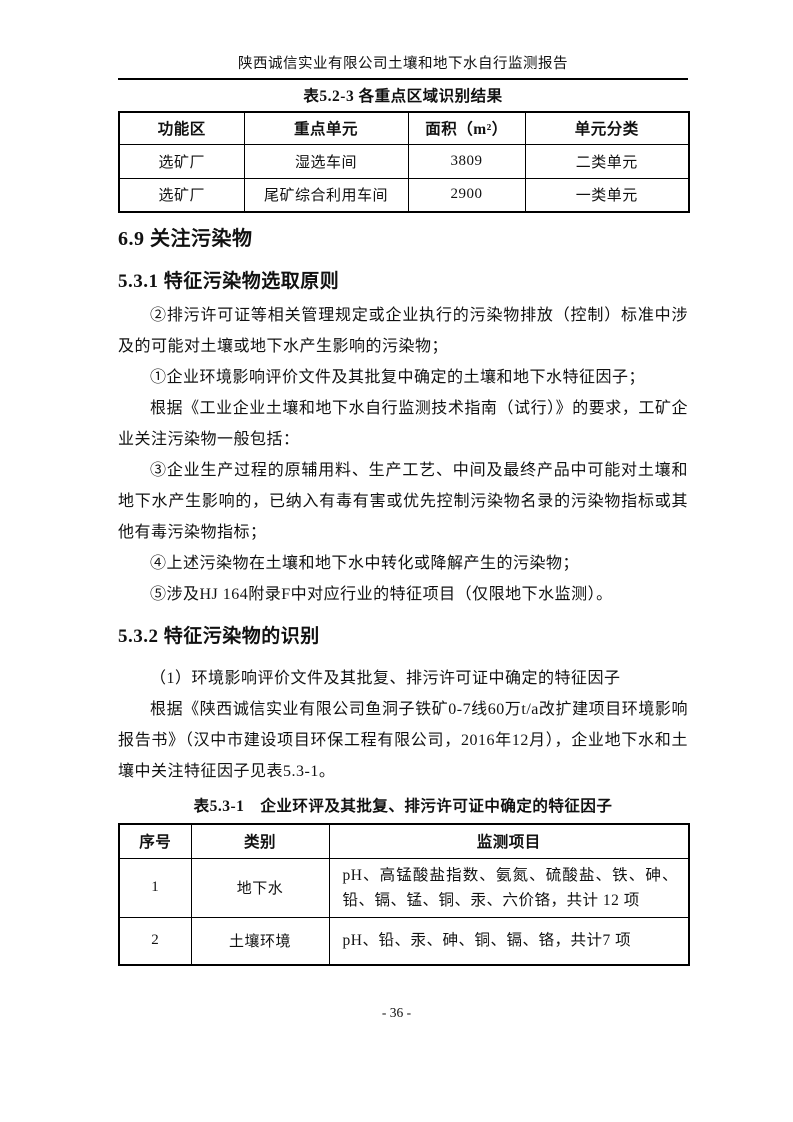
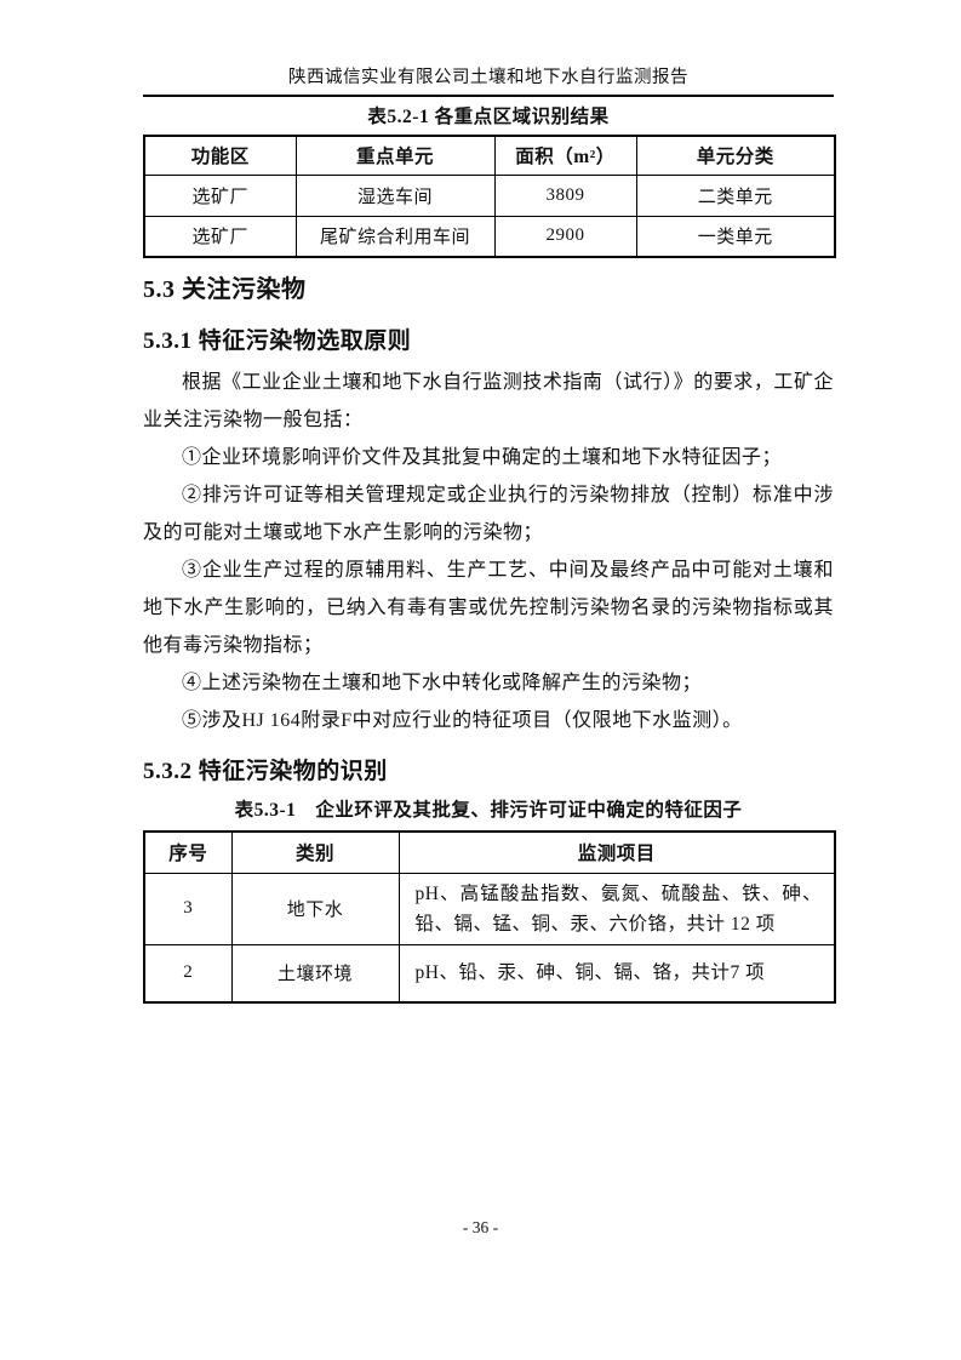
  陕西诚信实业有限公司土壤和地下水自行监测报告
- 表5.2-3 各重点区域识别结果
+ 表5.2-1 各重点区域识别结果
  功能区	重点单元	面积（m²）	单元分类
  选矿厂	湿选车间	3809	二类单元
  选矿厂	尾矿综合利用车间	2900	一类单元
- 6.9 关注污染物
+ 5.3 关注污染物
  5.3.1 特征污染物选取原则
- ②排污许可证等相关管理规定或企业执行的污染物排放（控制）标准中涉及的可能对土壤或地下水产生影响的污染物；
+ 根据《工业企业土壤和地下水自行监测技术指南（试行）》的要求，工矿企业关注污染物一般包括：
  ①企业环境影响评价文件及其批复中确定的土壤和地下水特征因子；
- 根据《工业企业土壤和地下水自行监测技术指南（试行）》的要求，工矿企业关注污染物一般包括：
+ ②排污许可证等相关管理规定或企业执行的污染物排放（控制）标准中涉及的可能对土壤或地下水产生影响的污染物；
  ③企业生产过程的原辅用料、生产工艺、中间及最终产品中可能对土壤和地下水产生影响的，已纳入有毒有害或优先控制污染物名录的污染物指标或其他有毒污染物指标；
  ④上述污染物在土壤和地下水中转化或降解产生的污染物；
  ⑤涉及HJ 164附录F中对应行业的特征项目（仅限地下水监测）。
  5.3.2 特征污染物的识别
- （1）环境影响评价文件及其批复、排污许可证中确定的特征因子
- 根据《陕西诚信实业有限公司鱼洞子铁矿0-7线60万t/a改扩建项目环境影响报告书》（汉中市建设项目环保工程有限公司，2016年12月），企业地下水和土壤中关注特征因子见表5.3-1。
  表5.3-1 企业环评及其批复、排污许可证中确定的特征因子
  序号	类别	监测项目
- 1	地下水	pH、高锰酸盐指数、氨氮、硫酸盐、铁、砷、铅、镉、锰、铜、汞、六价铬，共计 12 项
+ 3	地下水	pH、高锰酸盐指数、氨氮、硫酸盐、铁、砷、铅、镉、锰、铜、汞、六价铬，共计 12 项
  2	土壤环境	pH、铅、汞、砷、铜、镉、铬，共计7 项
  - 36 -
